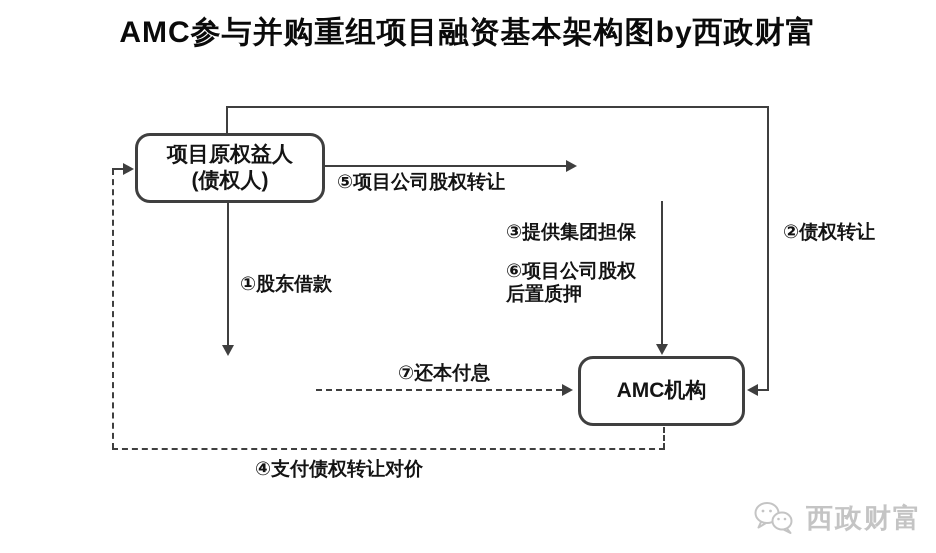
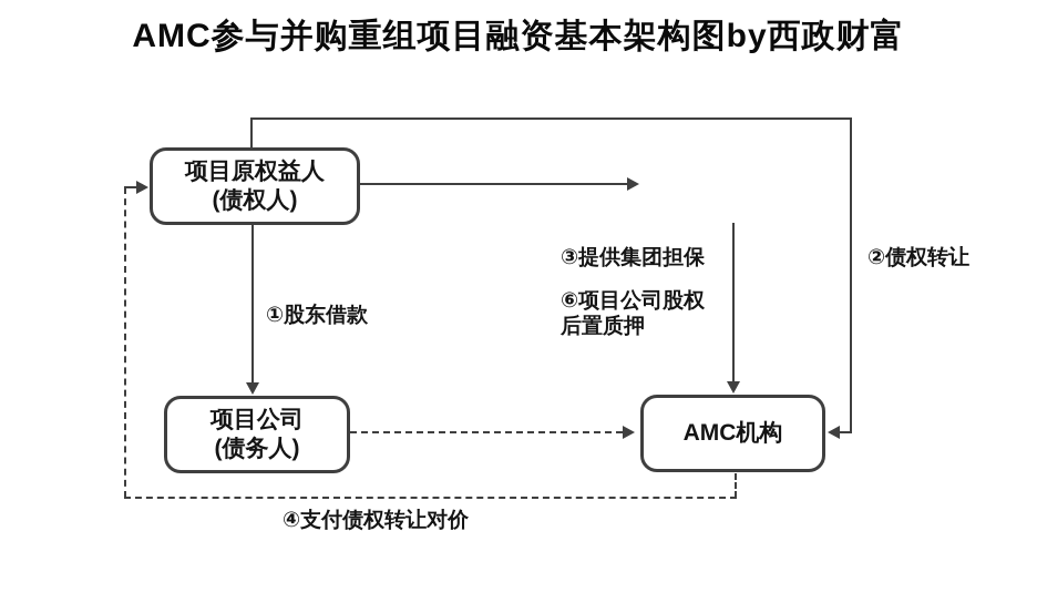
  AMC参与并购重组项目融资基本架构图by西政财富
  项目原权益人
  (债权人)
+ 项目公司
+ (债务人)
  AMC机构
- ⑤项目公司股权转让
  ①股东借款
  ③提供集团担保
  ⑥项目公司股权
  后置质押
  ②债权转让
- ⑦还本付息
  ④支付债权转让对价
- 西政财富
